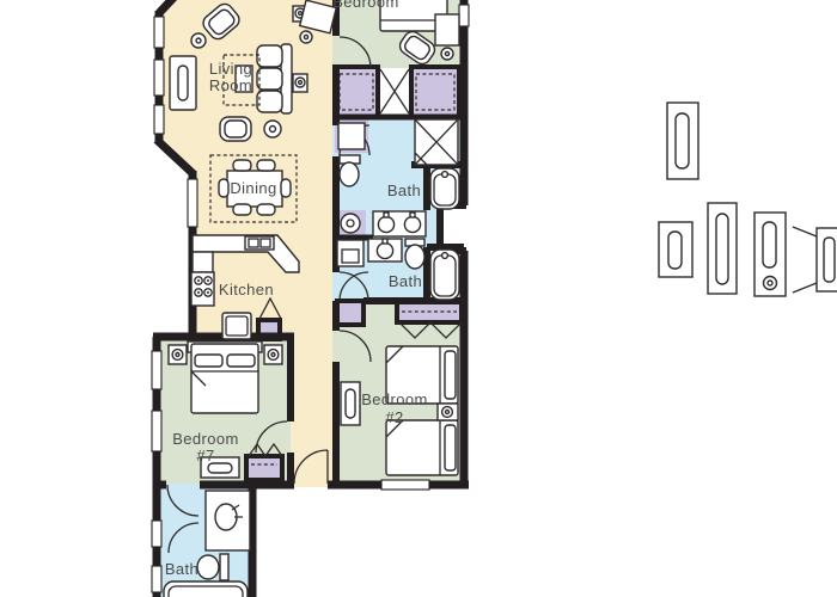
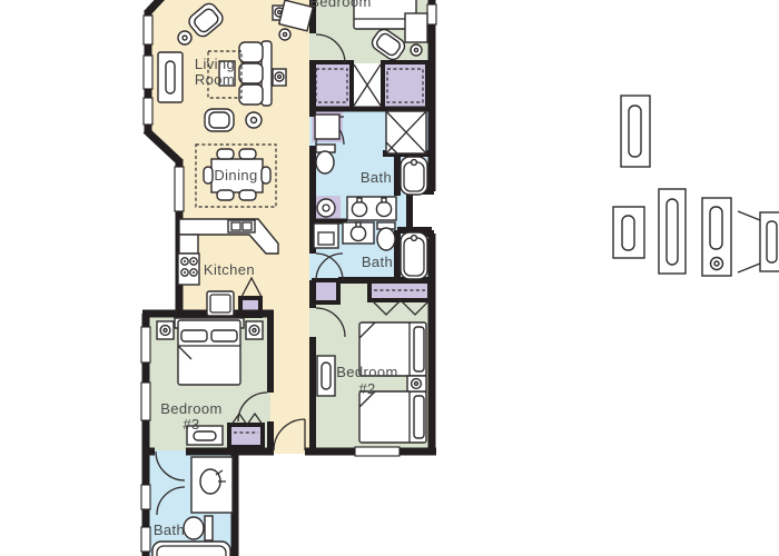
  Bedroom
  Living
  Room
  Dining
  Kitchen
  Bath
  Bath
  Bath
  Bedroom
  #2
  Bedroom
- #7
+ #3
